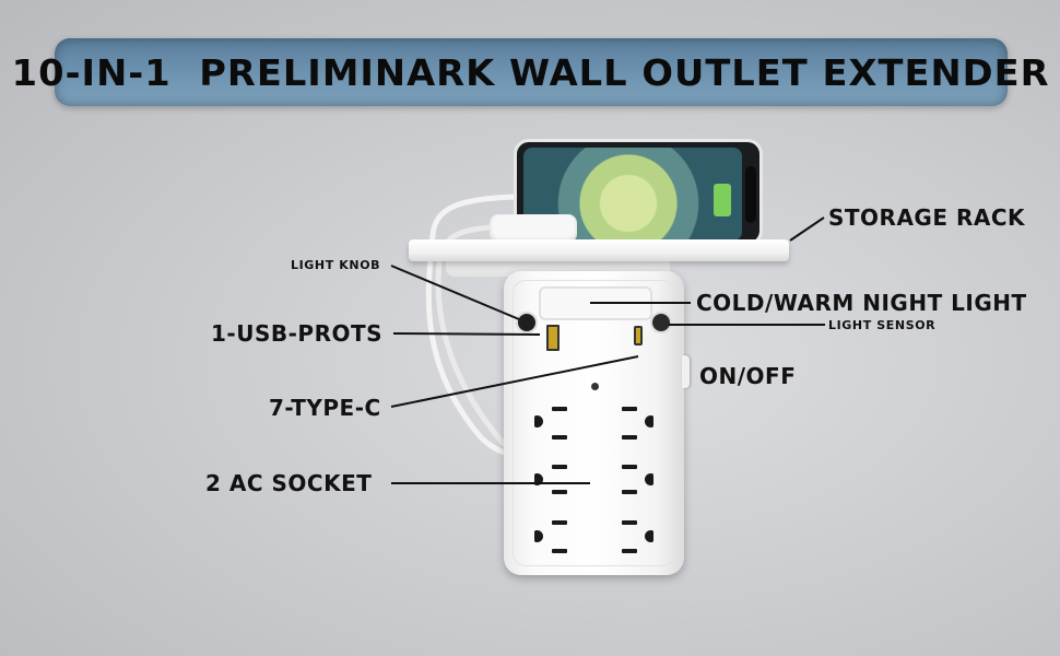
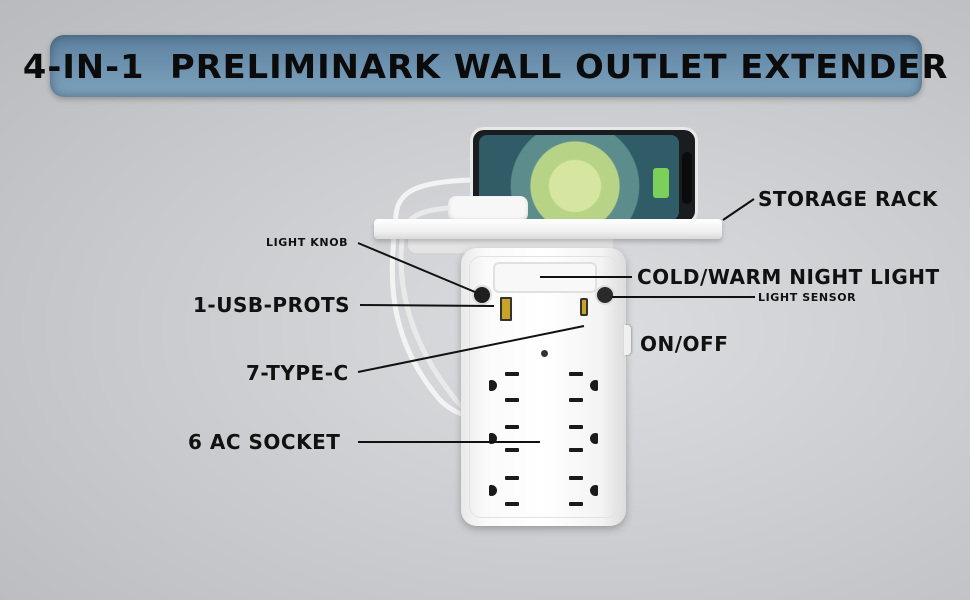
- 10-IN-1 PRELIMINARK WALL OUTLET EXTENDER
+ 4-IN-1 PRELIMINARK WALL OUTLET EXTENDER
  STORAGE RACK
  LIGHT KNOB
  COLD/WARM NIGHT LIGHT
  LIGHT SENSOR
  1-USB-PROTS
  ON/OFF
  7-TYPE-C
- 2 AC SOCKET
+ 6 AC SOCKET
